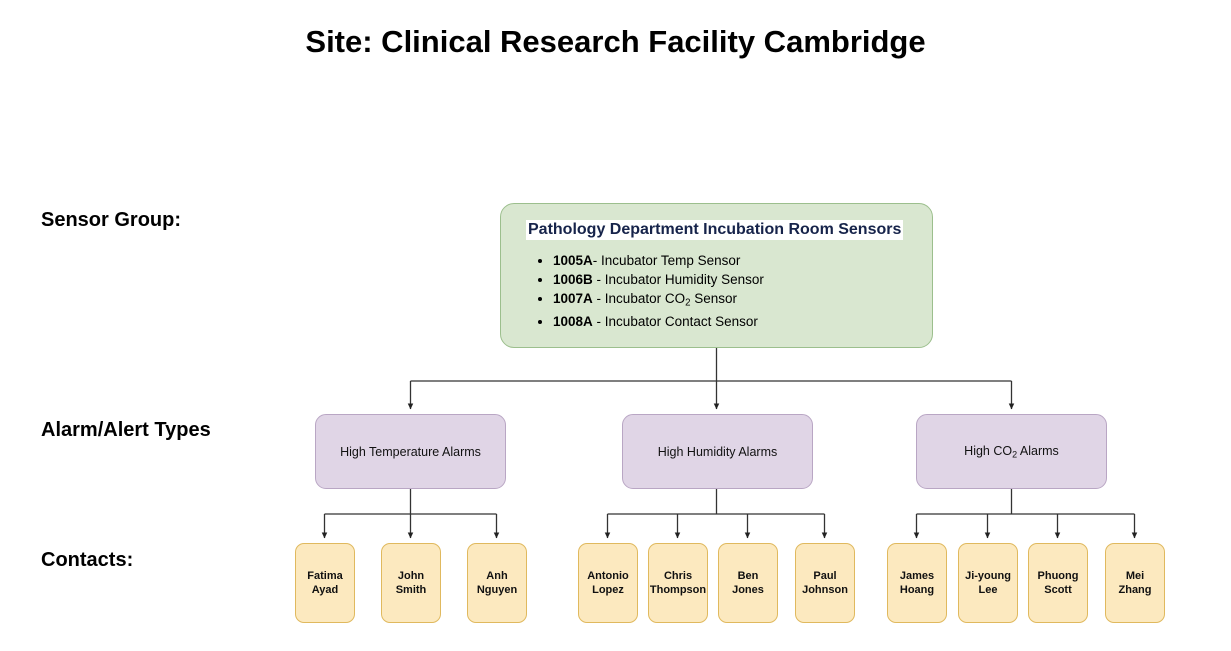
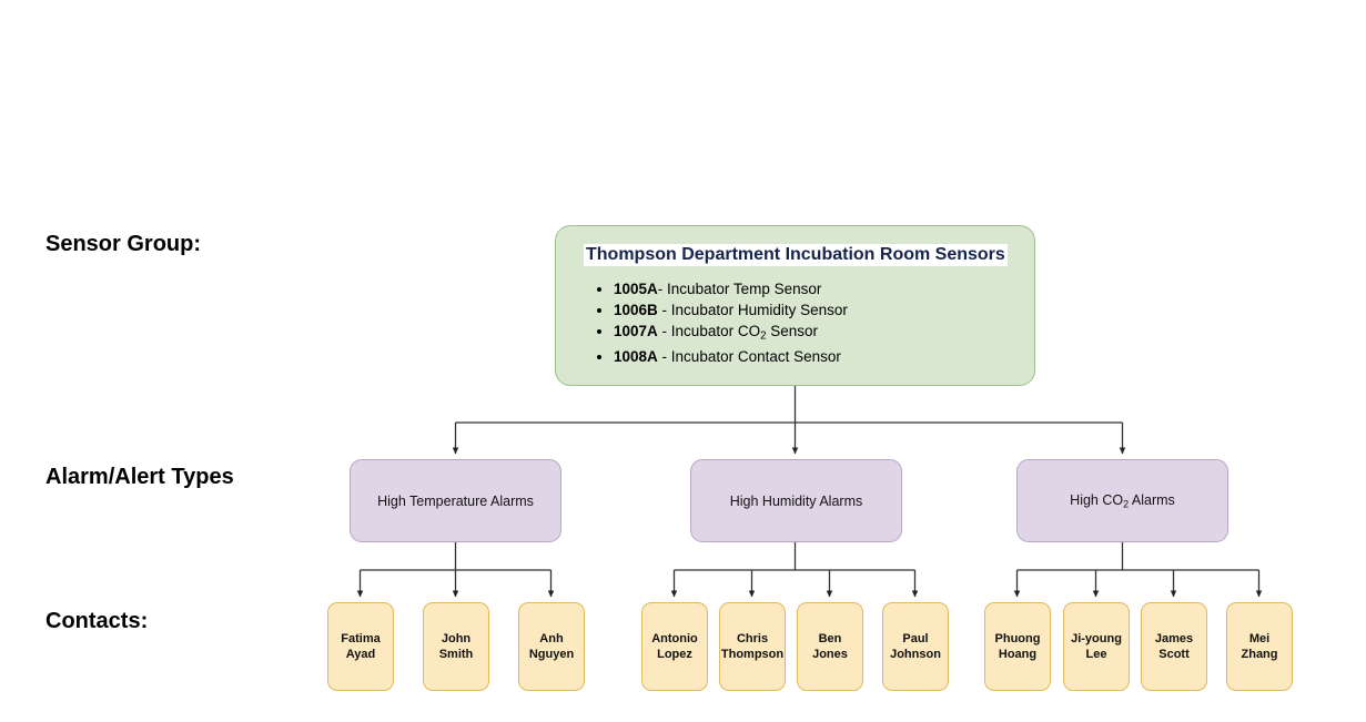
- Site: Clinical Research Facility Cambridge
  Sensor Group:
  Alarm/Alert Types
  Contacts:
- Pathology Department Incubation Room Sensors
+ Thompson Department Incubation Room Sensors
  1005A- Incubator Temp Sensor
  1006B - Incubator Humidity Sensor
  1007A - Incubator CO2 Sensor
  1008A - Incubator Contact Sensor
  High Temperature Alarms
  High Humidity Alarms
  High CO2 Alarms
  Fatima
  Ayad
  John Smith
  Anh
  Nguyen
  Antonio
  Lopez
  Chris
  Thompson
  Ben Jones
  Paul
  Johnson
- James
+ Phuong
  Hoang
  Ji-young
  Lee
- Phuong
+ James
  Scott
  Mei Zhang
